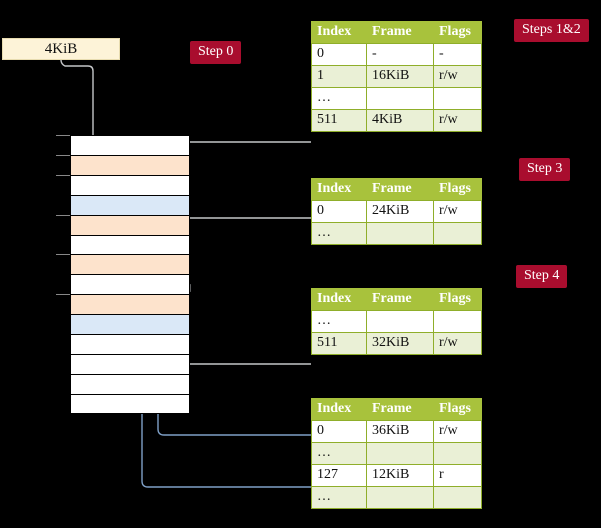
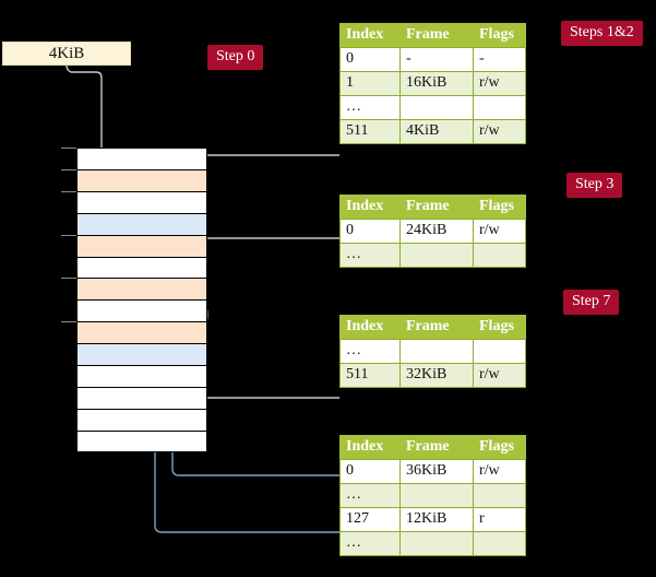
  4KiB
  Step 0
  Steps 1&2
  Step 3
- Step 4
+ Step 7
  Index	Frame	Flags
  0	-	-
  1	16KiB	r/w
  …
  511	4KiB	r/w
  Index	Frame	Flags
  0	24KiB	r/w
  …
  Index	Frame	Flags
  …
  511	32KiB	r/w
  Index	Frame	Flags
  0	36KiB	r/w
  …
  127	12KiB	r
  …
